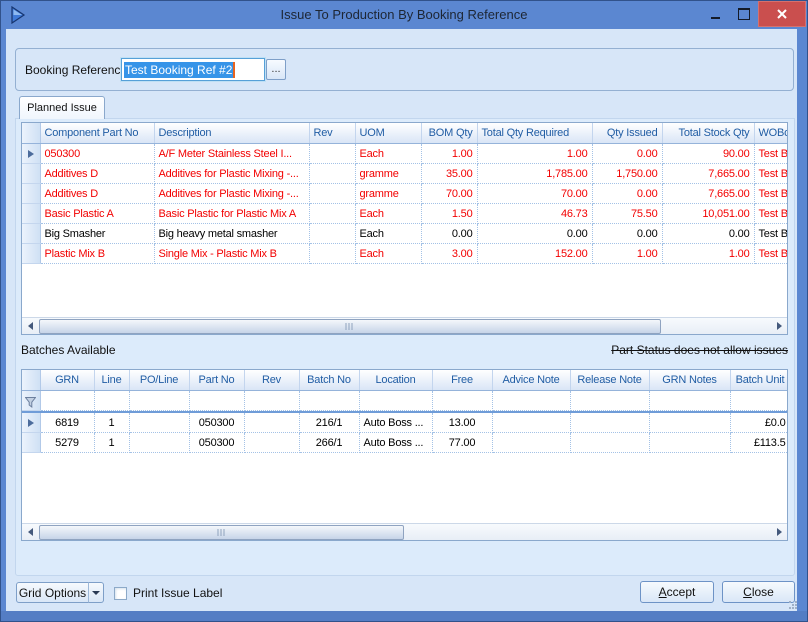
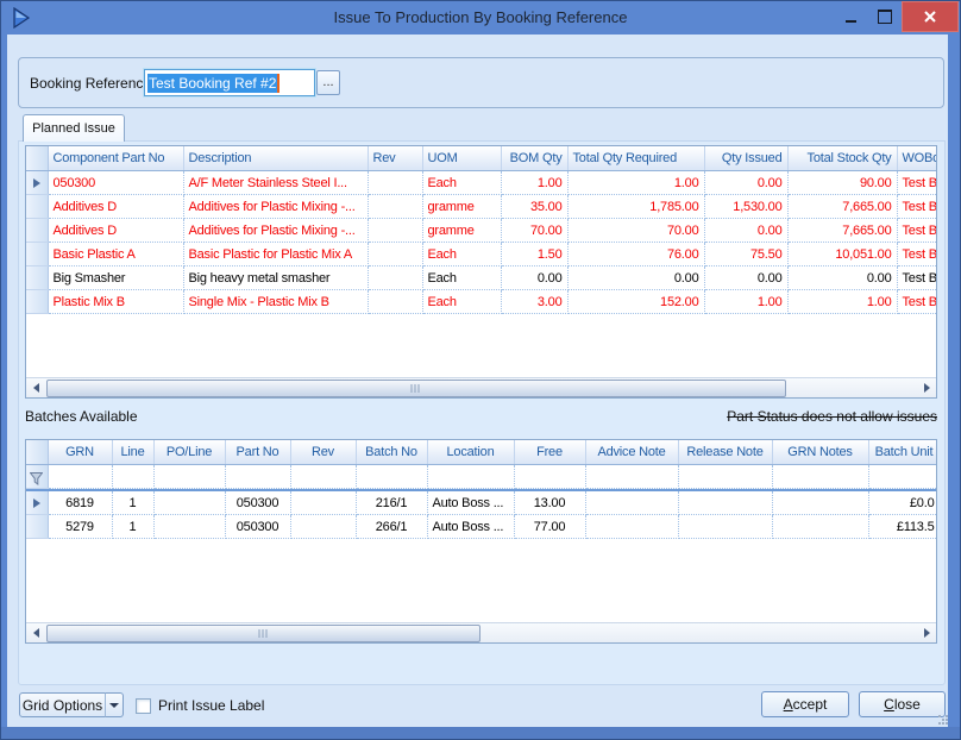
  Issue To Production By Booking Reference
  Booking Referenc
  Test Booking Ref #2
  ...
  Planned Issue
  	Component Part No	Description	Rev	UOM	BOM Qty	Total Qty Required	Qty Issued	Total Stock Qty	WOBo
  	050300	A/F Meter Stainless Steel I...		Each	1.00	1.00	0.00	90.00	Test B
- 	Additives D	Additives for Plastic Mixing -...		gramme	35.00	1,785.00	1,750.00	7,665.00	Test B
+ 	Additives D	Additives for Plastic Mixing -...		gramme	35.00	1,785.00	1,530.00	7,665.00	Test B
  	Additives D	Additives for Plastic Mixing -...		gramme	70.00	70.00	0.00	7,665.00	Test B
- 	Basic Plastic A	Basic Plastic for Plastic Mix A		Each	1.50	46.73	75.50	10,051.00	Test B
+ 	Basic Plastic A	Basic Plastic for Plastic Mix A		Each	1.50	76.00	75.50	10,051.00	Test B
  	Big Smasher	Big heavy metal smasher		Each	0.00	0.00	0.00	0.00	Test B
  	Plastic Mix B	Single Mix - Plastic Mix B		Each	3.00	152.00	1.00	1.00	Test B
  Batches Available
  Part Status does not allow issues
  	GRN	Line	PO/Line	Part No	Rev	Batch No	Location	Free	Advice Note	Release Note	GRN Notes	Batch Unit
  	6819	1		050300		216/1	Auto Boss ...	13.00				£0.0
  	5279	1		050300		266/1	Auto Boss ...	77.00				£113.5
  Grid Options
  Print Issue Label
  Accept
  Close
